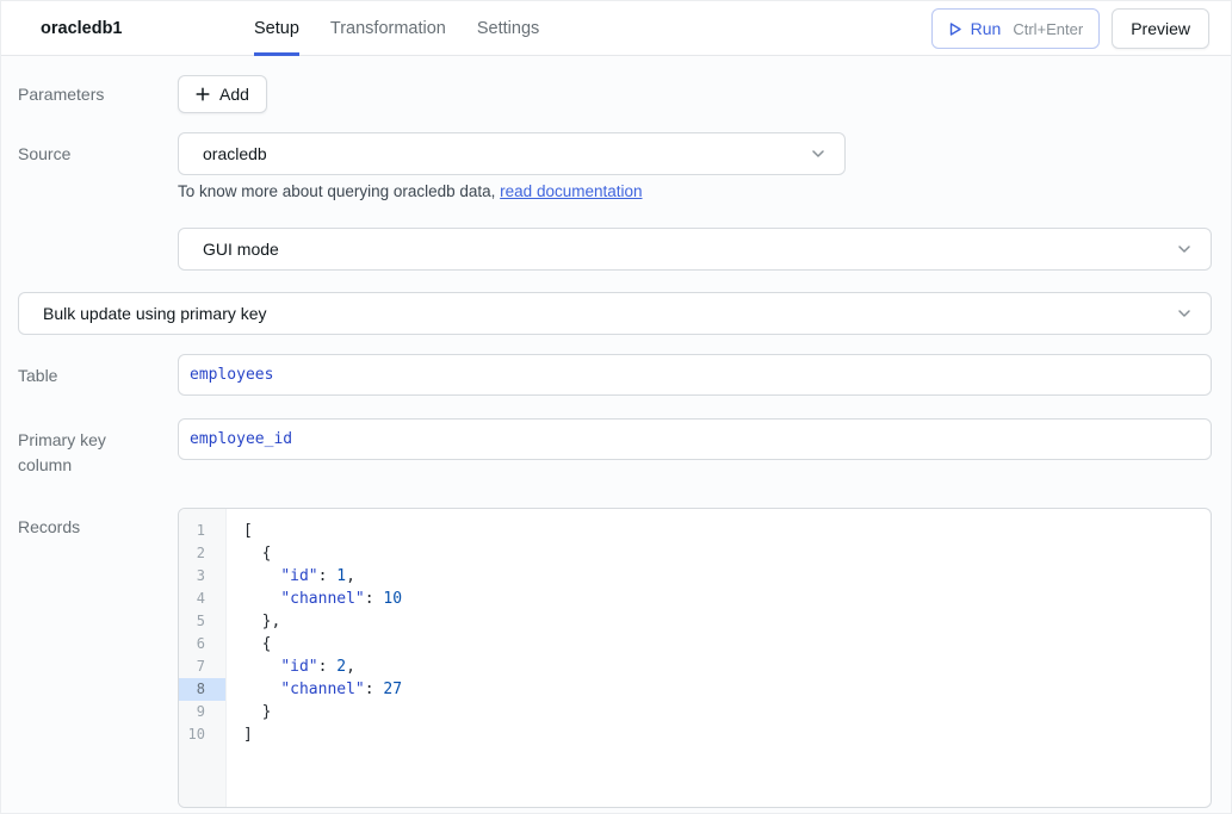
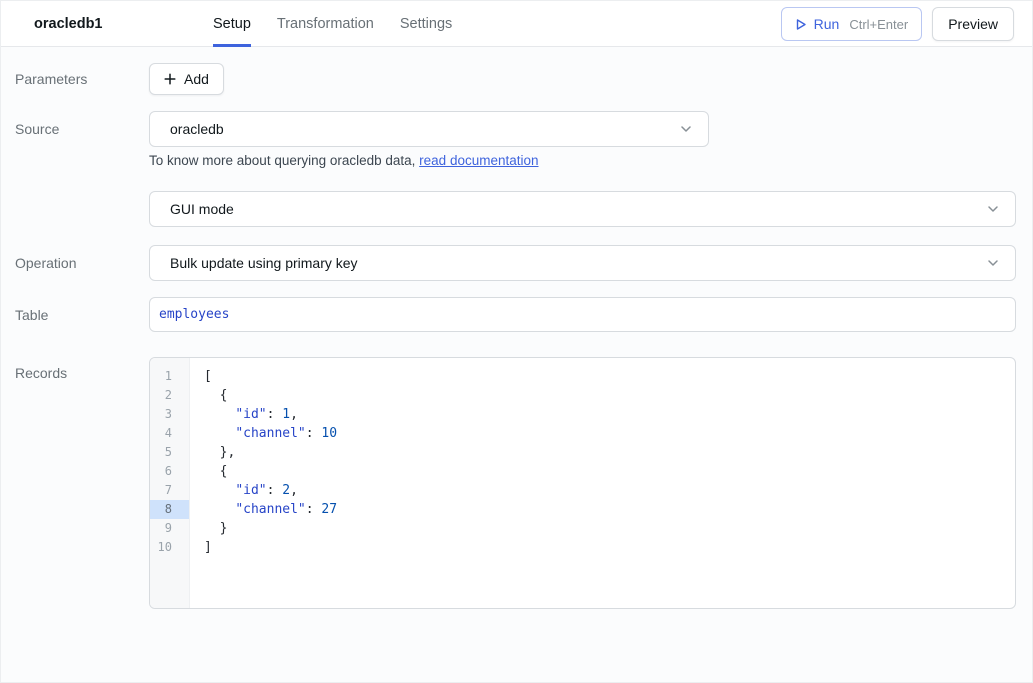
  oracledb1
  Setup
  Transformation
  Settings
  Run
  Ctrl+Enter
  Preview
  Parameters
  Add
  Source
  oracledb
  To know more about querying oracledb data, read documentation
  GUI mode
+ Operation
  Bulk update using primary key
  Table
  employees
- Primary key column
- employee_id
  Records
  1
  2
  3
  4
  5
  6
  7
  8
  9
  10
  [
  {
  "id": 1,
  "channel": 10
  },
  {
  "id": 2,
  "channel": 27
  }
  ]
